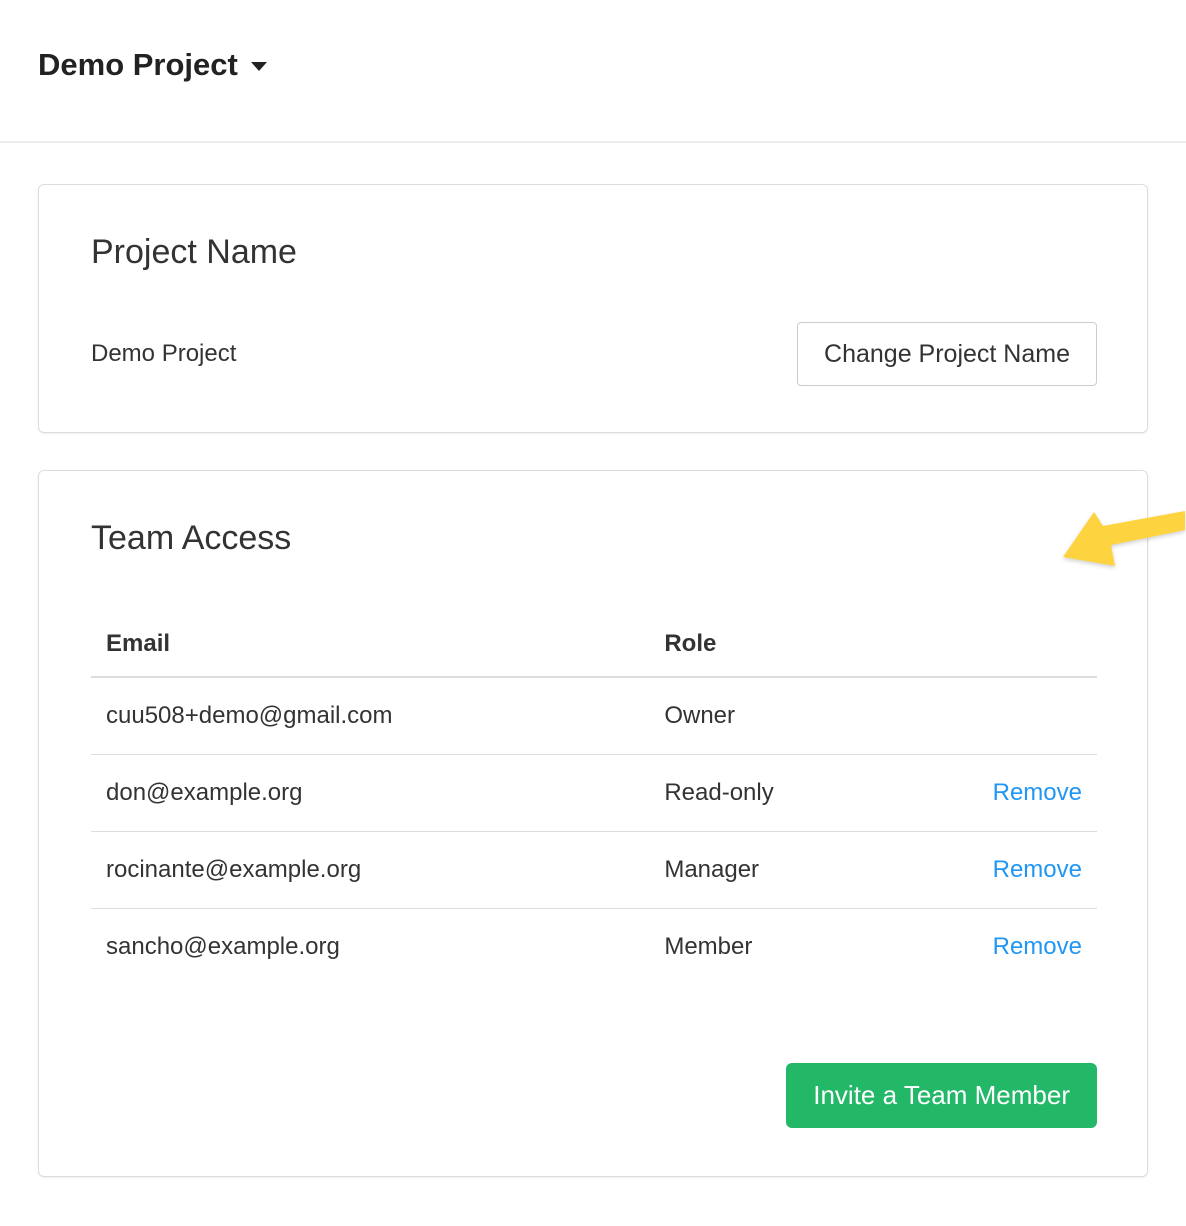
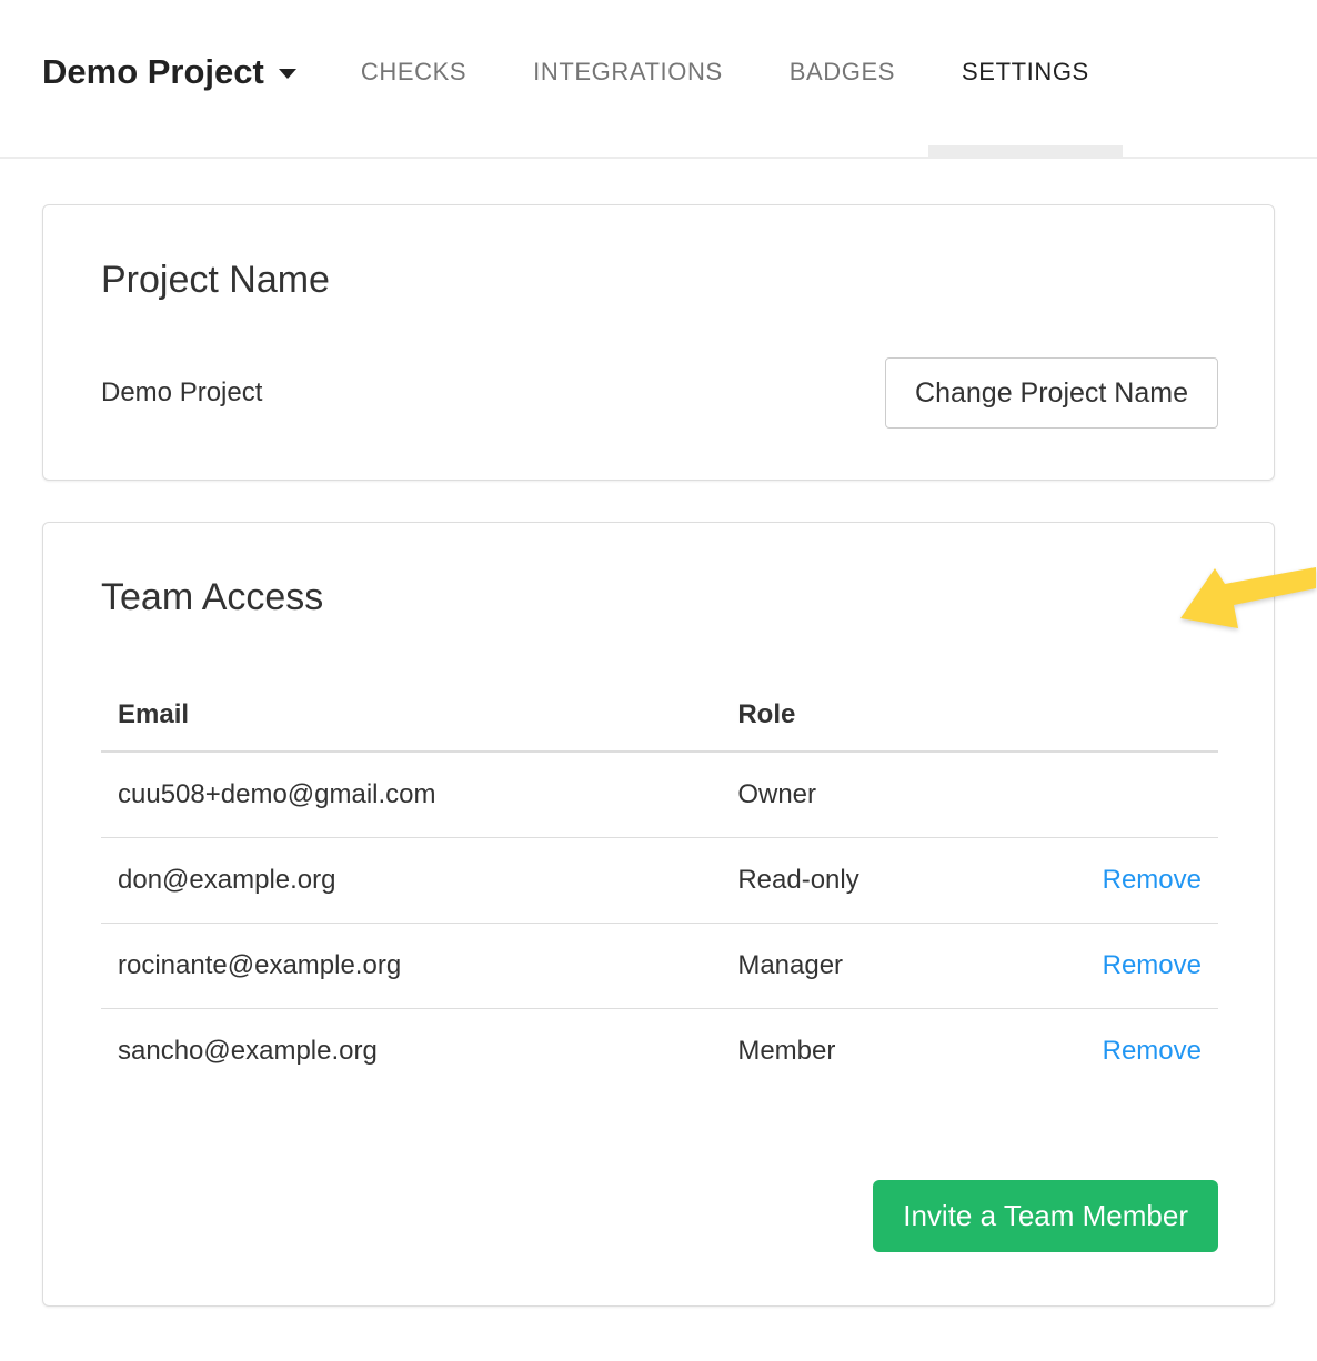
  Demo Project
+ CHECKS
+ INTEGRATIONS
+ BADGES
+ SETTINGS
  Project Name
  Demo Project
  Change Project Name
  Team Access
  Email	Role
  cuu508+demo@gmail.com	Owner
  don@example.org	Read-only	Remove
  rocinante@example.org	Manager	Remove
  sancho@example.org	Member	Remove
  Invite a Team Member
